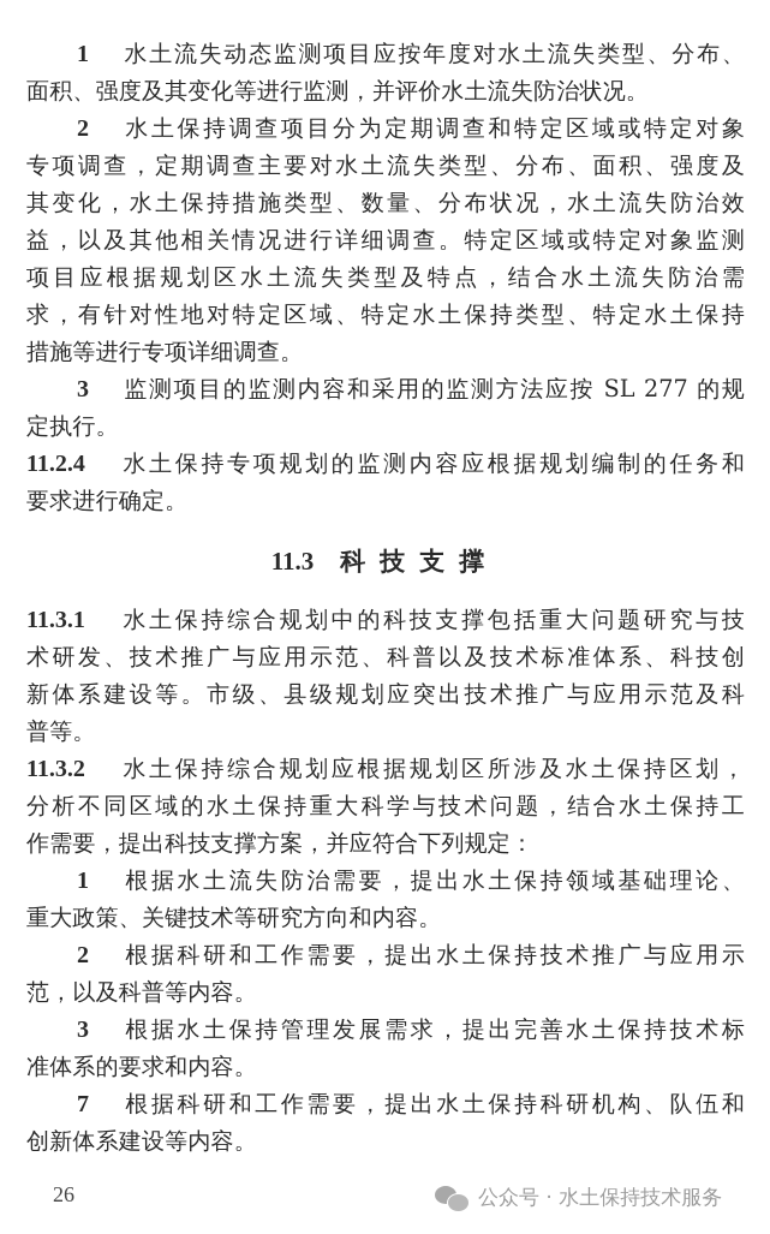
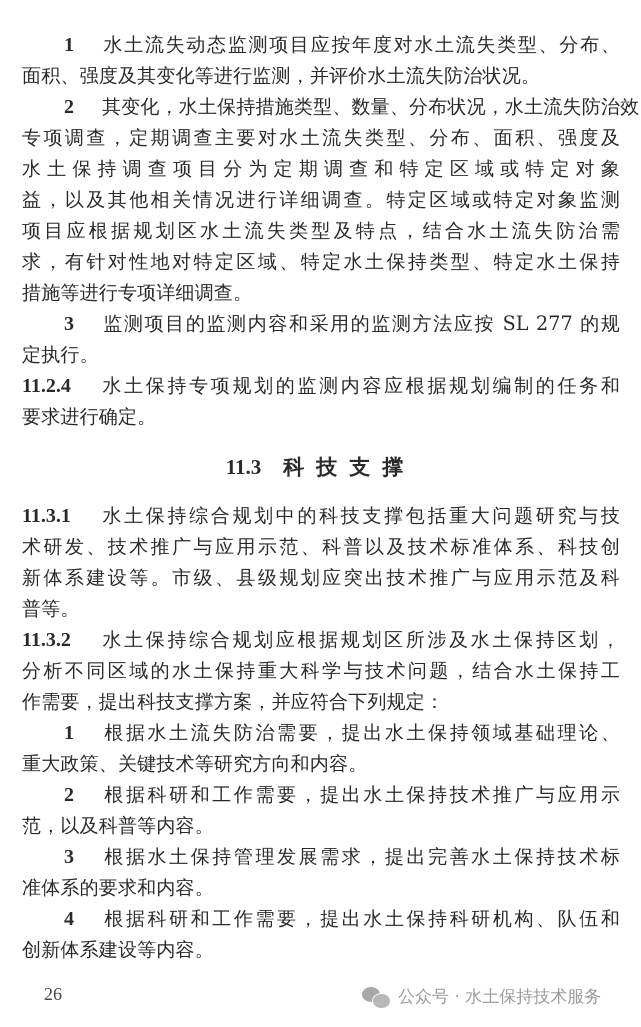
  11.3 科技支撑
  26
  公众号 · 水土保持技术服务
  1 水土流失动态监测项目应按年度对水土流失类型、分布、
  面积、强度及其变化等进行监测，并评价水土流失防治状况。
- 2 水土保持调查项目分为定期调查和特定区域或特定对象
+ 2 其变化，水土保持措施类型、数量、分布状况，水土流失防治效
  专项调查，定期调查主要对水土流失类型、分布、面积、强度及
- 其变化，水土保持措施类型、数量、分布状况，水土流失防治效
+ 水土保持调查项目分为定期调查和特定区域或特定对象
  益，以及其他相关情况进行详细调查。特定区域或特定对象监测
  项目应根据规划区水土流失类型及特点，结合水土流失防治需
  求，有针对性地对特定区域、特定水土保持类型、特定水土保持
  措施等进行专项详细调查。
  3 监测项目的监测内容和采用的监测方法应按 SL 277 的规
  定执行。
  11.2.4 水土保持专项规划的监测内容应根据规划编制的任务和
  要求进行确定。
  11.3.1 水土保持综合规划中的科技支撑包括重大问题研究与技
  术研发、技术推广与应用示范、科普以及技术标准体系、科技创
  新体系建设等。市级、县级规划应突出技术推广与应用示范及科
  普等。
  11.3.2 水土保持综合规划应根据规划区所涉及水土保持区划，
  分析不同区域的水土保持重大科学与技术问题，结合水土保持工
  作需要，提出科技支撑方案，并应符合下列规定：
  1 根据水土流失防治需要，提出水土保持领域基础理论、
  重大政策、关键技术等研究方向和内容。
  2 根据科研和工作需要，提出水土保持技术推广与应用示
  范，以及科普等内容。
  3 根据水土保持管理发展需求，提出完善水土保持技术标
  准体系的要求和内容。
- 7 根据科研和工作需要，提出水土保持科研机构、队伍和
+ 4 根据科研和工作需要，提出水土保持科研机构、队伍和
  创新体系建设等内容。
